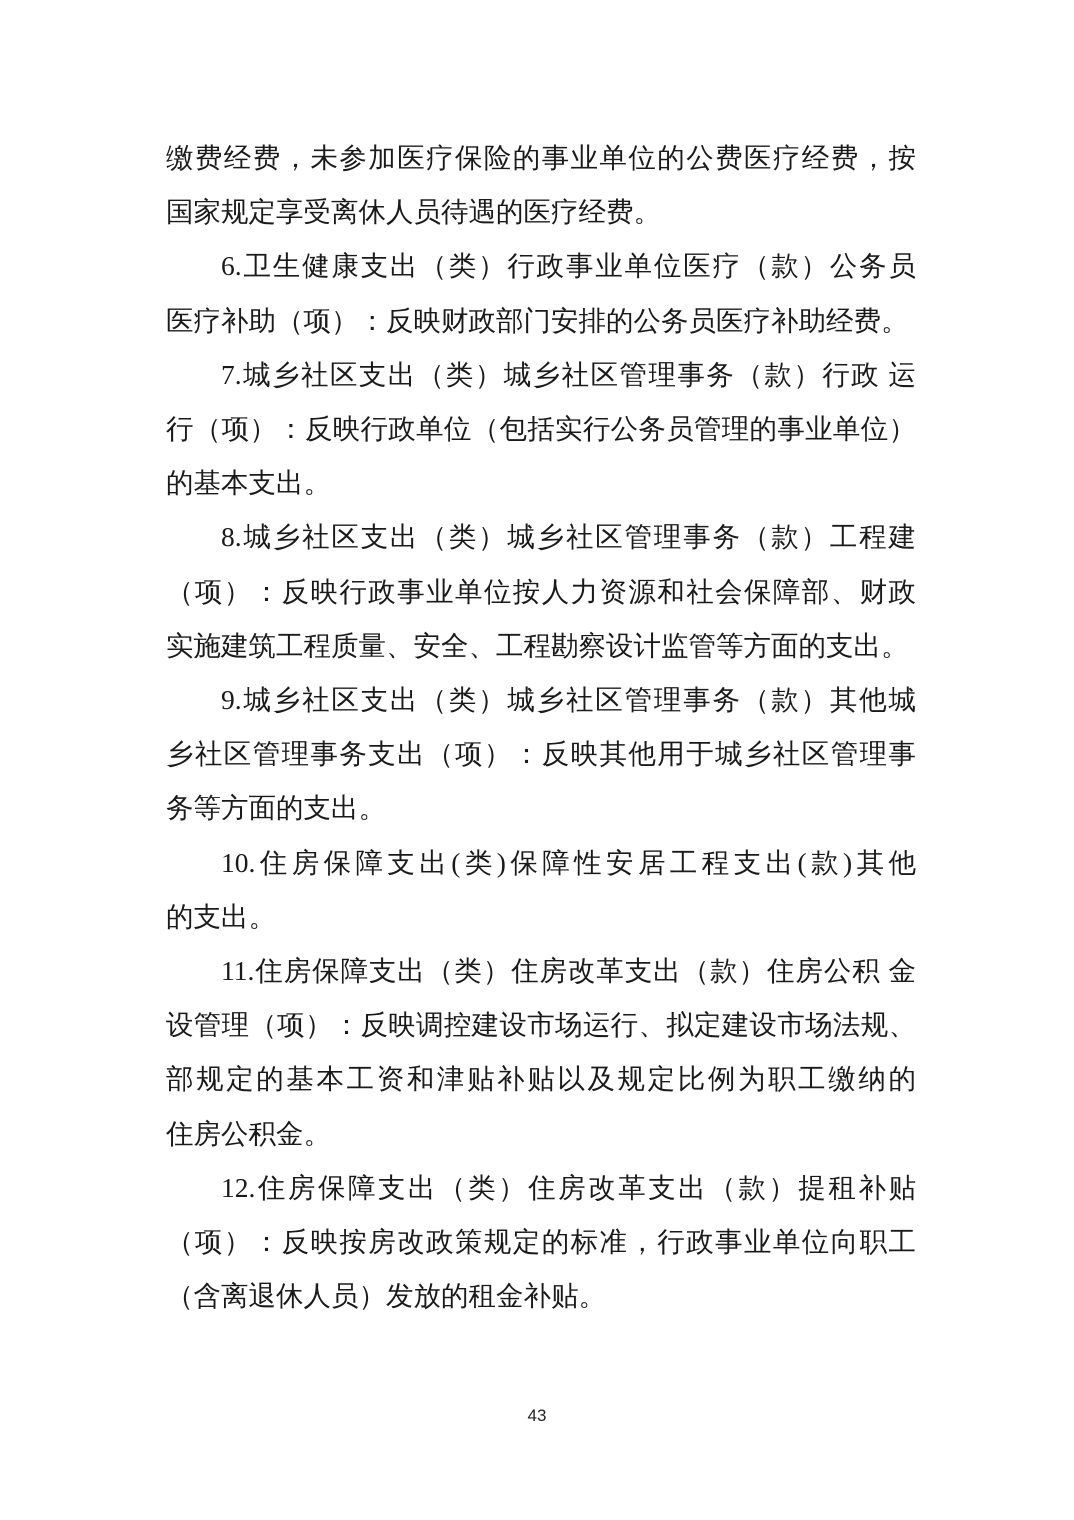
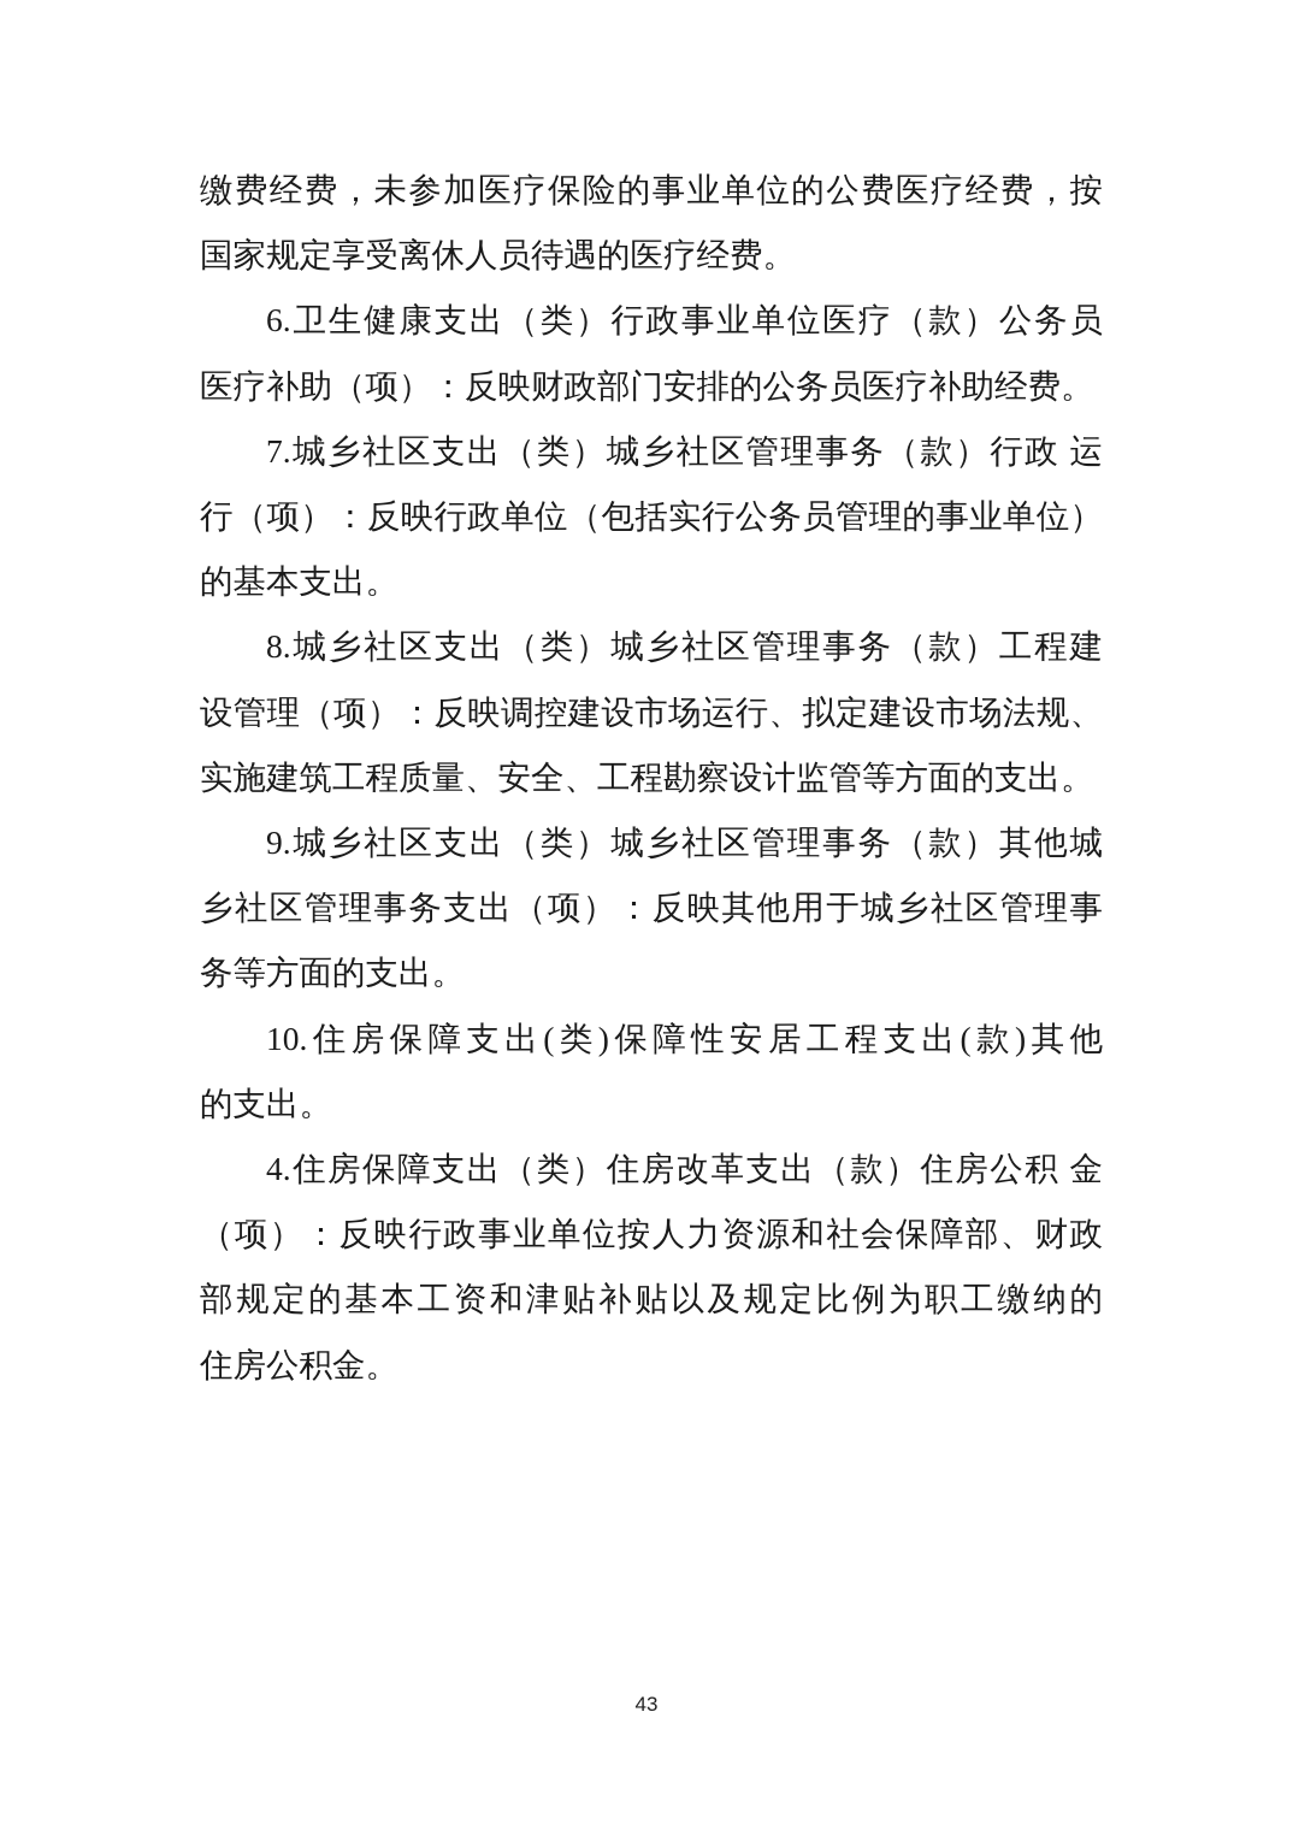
  缴费经费，未参加医疗保险的事业单位的公费医疗经费，按
  国家规定享受离休人员待遇的医疗经费。
  6.卫生健康支出（类）行政事业单位医疗（款）公务员
  医疗补助（项）：反映财政部门安排的公务员医疗补助经费。
  7.城乡社区支出（类）城乡社区管理事务（款）行政 运
  行（项）：反映行政单位（包括实行公务员管理的事业单位）
  的基本支出。
  8.城乡社区支出（类）城乡社区管理事务（款）工程建
- （项）：反映行政事业单位按人力资源和社会保障部、财政
+ 设管理（项）：反映调控建设市场运行、拟定建设市场法规、
  实施建筑工程质量、安全、工程勘察设计监管等方面的支出。
  9.城乡社区支出（类）城乡社区管理事务（款）其他城
  乡社区管理事务支出（项）：反映其他用于城乡社区管理事
  务等方面的支出。
  10.住房保障支出(类)保障性安居工程支出(款)其他
  的支出。
- 11.住房保障支出（类）住房改革支出（款）住房公积 金
+ 4.住房保障支出（类）住房改革支出（款）住房公积 金
- 设管理（项）：反映调控建设市场运行、拟定建设市场法规、
+ （项）：反映行政事业单位按人力资源和社会保障部、财政
  部规定的基本工资和津贴补贴以及规定比例为职工缴纳的
  住房公积金。
- 12.住房保障支出（类）住房改革支出（款）提租补贴
- （项）：反映按房改政策规定的标准，行政事业单位向职工
- （含离退休人员）发放的租金补贴。
  43
